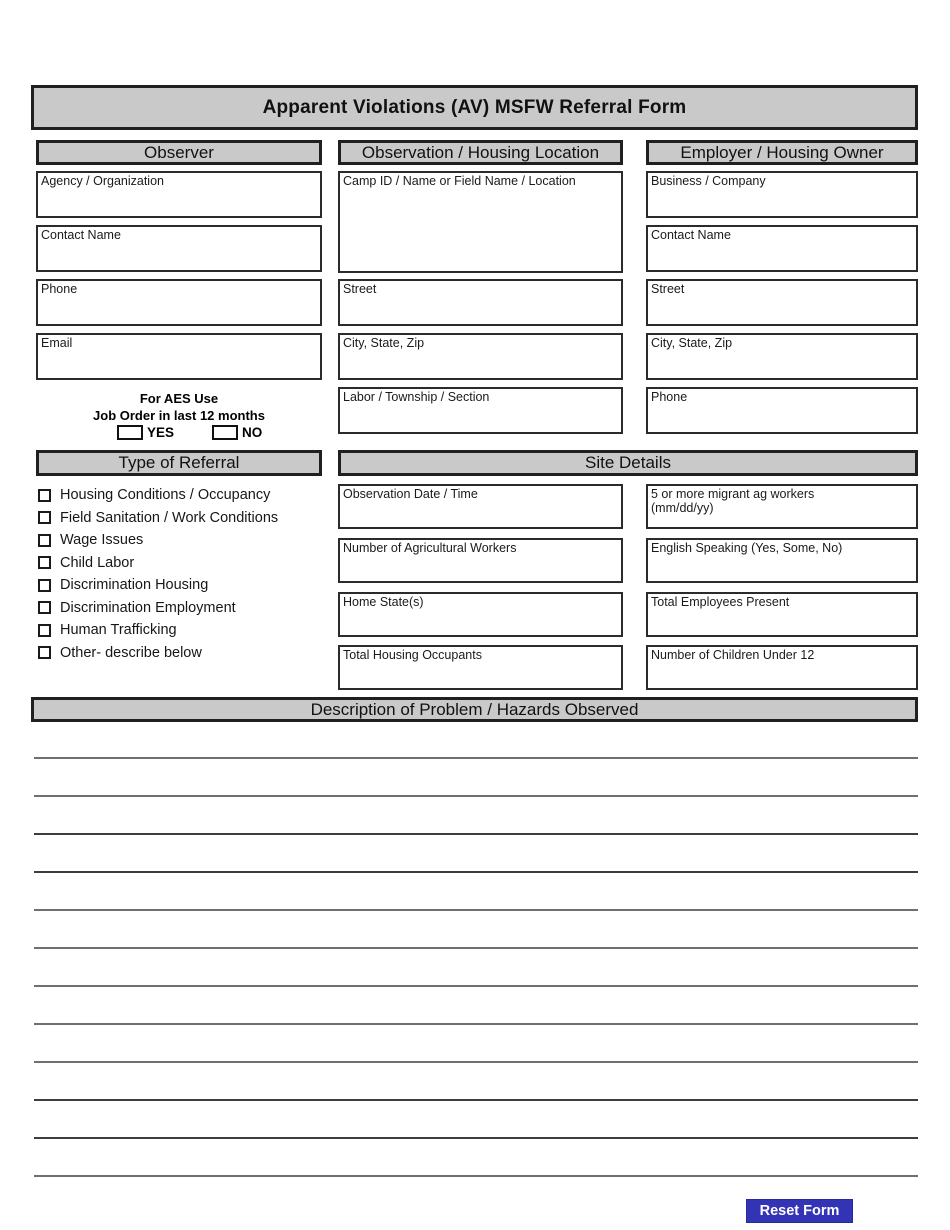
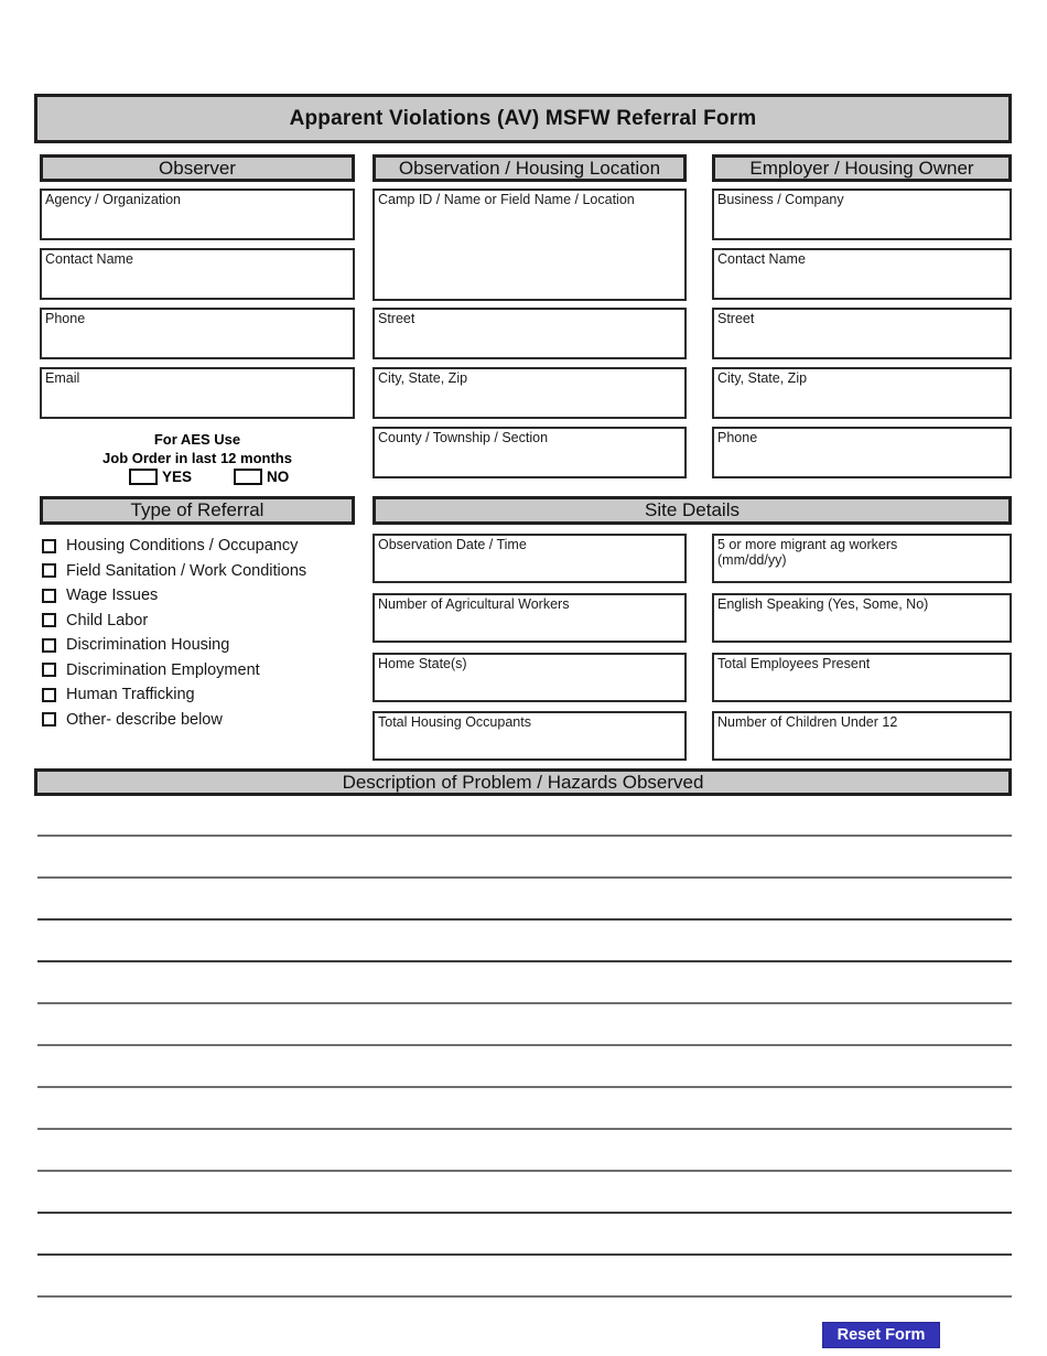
  Apparent Violations (AV) MSFW Referral Form
  Observer
  Observation / Housing Location
  Employer / Housing Owner
  Agency / Organization
  Contact Name
  Phone
  Email
  For AES Use
  Job Order in last 12 months
  YES
  NO
  Camp ID / Name or Field Name / Location
  Street
  City, State, Zip
- Labor / Township / Section
+ County / Township / Section
  Business / Company
  Contact Name
  Street
  City, State, Zip
  Phone
  Type of Referral
  Housing Conditions / Occupancy
  Field Sanitation / Work Conditions
  Wage Issues
  Child Labor
  Discrimination Housing
  Discrimination Employment
  Human Trafficking
  Other- describe below
  Site Details
  Observation Date / Time
  Number of Agricultural Workers
  Home State(s)
  Total Housing Occupants
  5 or more migrant ag workers
  (mm/dd/yy)
  English Speaking (Yes, Some, No)
  Total Employees Present
  Number of Children Under 12
  Description of Problem / Hazards Observed
  Reset Form
